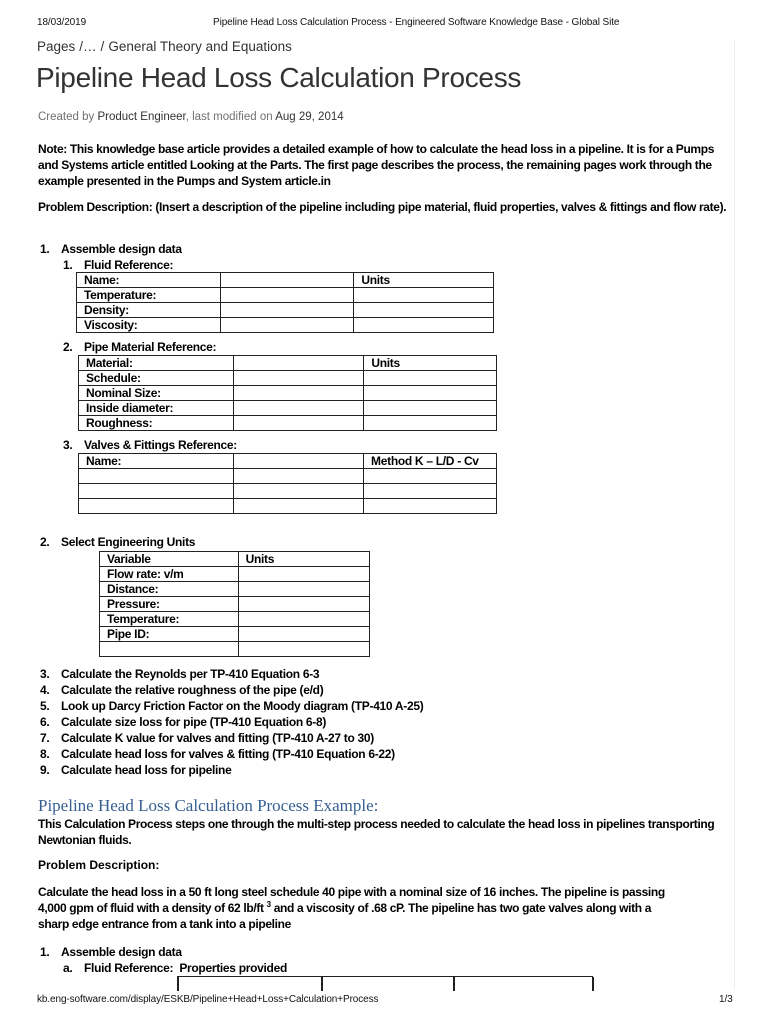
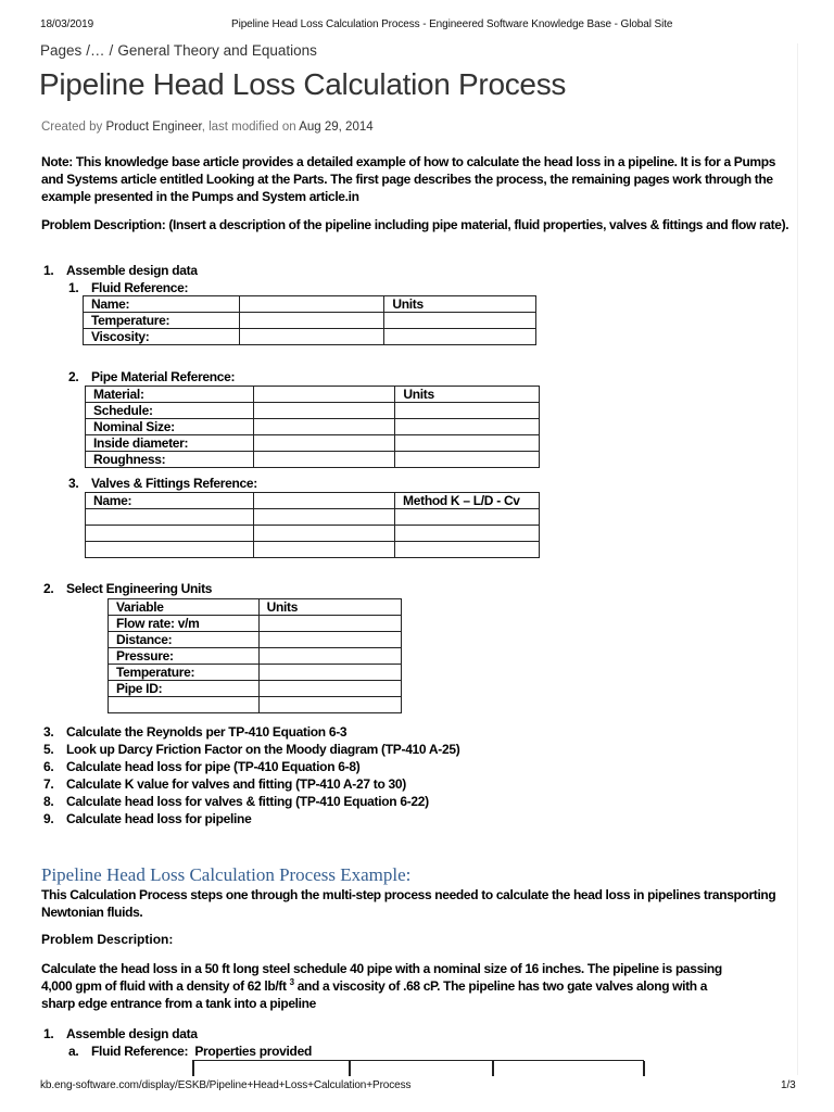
  18/03/2019
  Pipeline Head Loss Calculation Process - Engineered Software Knowledge Base - Global Site
  Pages /… / General Theory and Equations
  Pipeline Head Loss Calculation Process
  Created by Product Engineer, last modified on Aug 29, 2014
  Note: This knowledge base article provides a detailed example of how to calculate the head loss in a pipeline. It is for a Pumps and Systems article entitled Looking at the Parts. The first page describes the process, the remaining pages work through the example presented in the Pumps and System article.in
  Problem Description: (Insert a description of the pipeline including pipe material, fluid properties, valves & fittings and flow rate).
  1. Assemble design data
  1. Fluid Reference:
  Name:		Units
  Temperature:
- Density:
  Viscosity:
  2. Pipe Material Reference:
  Material:		Units
  Schedule:
  Nominal Size:
  Inside diameter:
  Roughness:
  3. Valves & Fittings Reference:
  Name:		Method K – L/D - Cv
  2. Select Engineering Units
  Variable	Units
  Flow rate: v/m
  Distance:
  Pressure:
  Temperature:
  Pipe ID:
  3. Calculate the Reynolds per TP-410 Equation 6-3
- 4. Calculate the relative roughness of the pipe (e/d)
  5. Look up Darcy Friction Factor on the Moody diagram (TP-410 A-25)
- 6. Calculate size loss for pipe (TP-410 Equation 6-8)
+ 6. Calculate head loss for pipe (TP-410 Equation 6-8)
  7. Calculate K value for valves and fitting (TP-410 A-27 to 30)
  8. Calculate head loss for valves & fitting (TP-410 Equation 6-22)
  9. Calculate head loss for pipeline
  Pipeline Head Loss Calculation Process Example:
  This Calculation Process steps one through the multi-step process needed to calculate the head loss in pipelines transporting Newtonian fluids.
  Problem Description:
  Calculate the head loss in a 50 ft long steel schedule 40 pipe with a nominal size of 16 inches. The pipeline is passing
  4,000 gpm of fluid with a density of 62 lb/ft 3 and a viscosity of .68 cP. The pipeline has two gate valves along with a
  sharp edge entrance from a tank into a pipeline
  1. Assemble design data
  a. Fluid Reference: Properties provided
  kb.eng-software.com/display/ESKB/Pipeline+Head+Loss+Calculation+Process
  1/3
